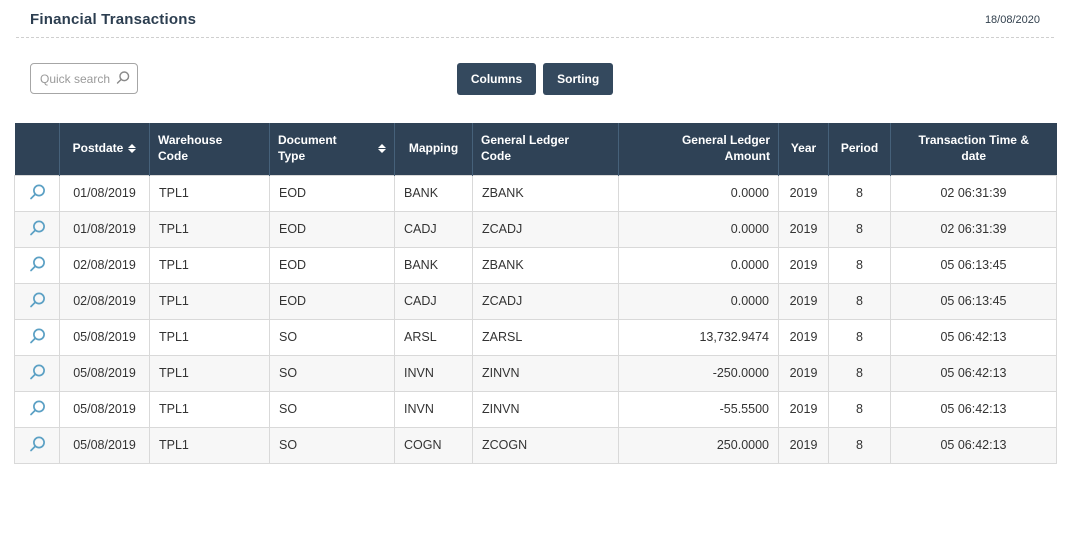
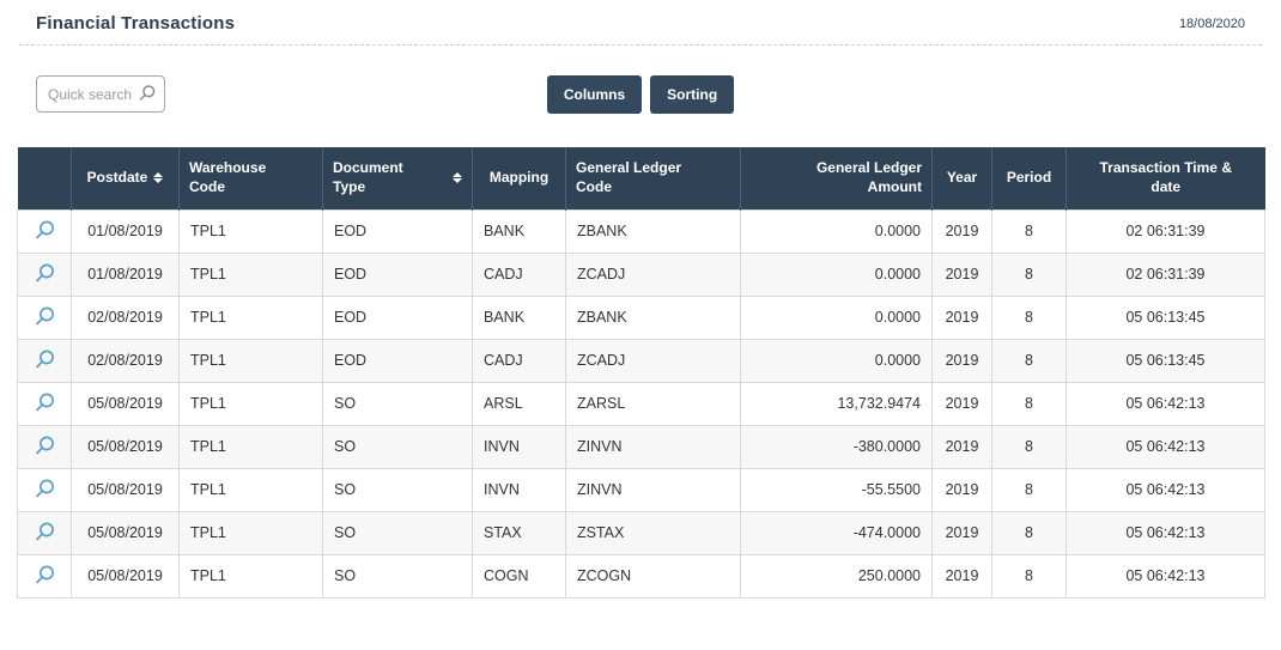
  Financial Transactions
  18/08/2020
  Quick search
  Columns
  Sorting
  	Postdate	Warehouse Code	Document Type	Mapping	General Ledger Code	General Ledger Amount	Year	Period	Transaction Time & date
  	01/08/2019	TPL1	EOD	BANK	ZBANK	0.0000	2019	8	02 06:31:39
  	01/08/2019	TPL1	EOD	CADJ	ZCADJ	0.0000	2019	8	02 06:31:39
  	02/08/2019	TPL1	EOD	BANK	ZBANK	0.0000	2019	8	05 06:13:45
  	02/08/2019	TPL1	EOD	CADJ	ZCADJ	0.0000	2019	8	05 06:13:45
  	05/08/2019	TPL1	SO	ARSL	ZARSL	13,732.9474	2019	8	05 06:42:13
- 	05/08/2019	TPL1	SO	INVN	ZINVN	-250.0000	2019	8	05 06:42:13
+ 	05/08/2019	TPL1	SO	INVN	ZINVN	-380.0000	2019	8	05 06:42:13
  	05/08/2019	TPL1	SO	INVN	ZINVN	-55.5500	2019	8	05 06:42:13
+ 	05/08/2019	TPL1	SO	STAX	ZSTAX	-474.0000	2019	8	05 06:42:13
  	05/08/2019	TPL1	SO	COGN	ZCOGN	250.0000	2019	8	05 06:42:13
